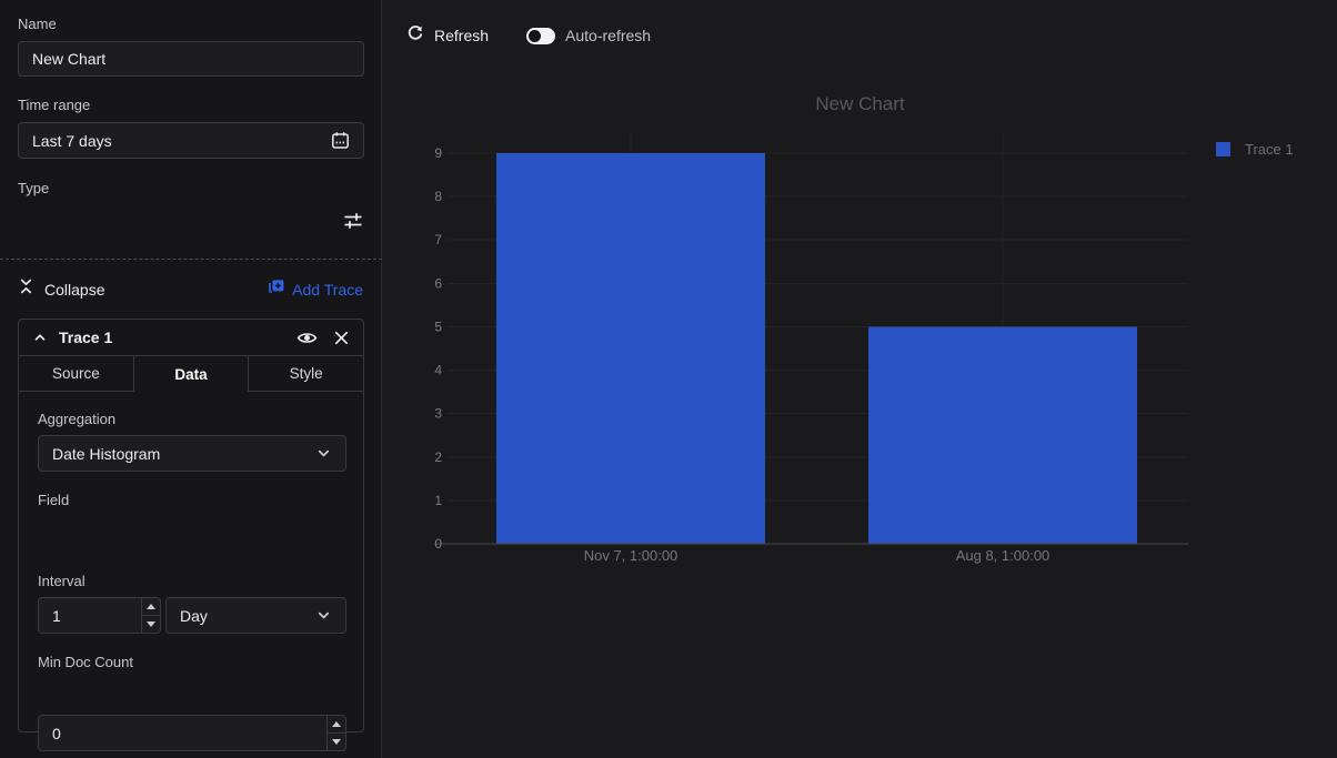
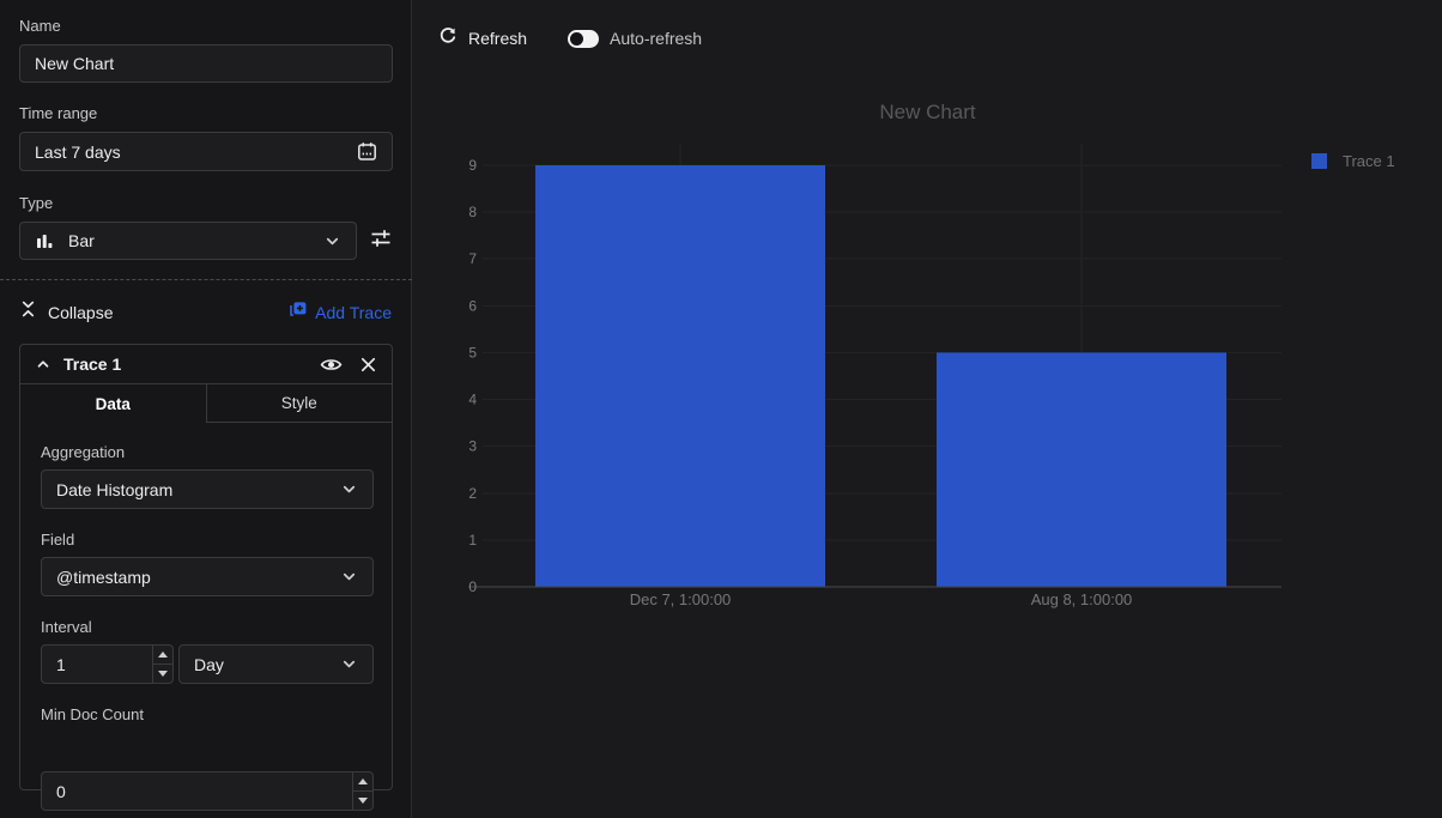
  Name
  New Chart
  Time range
  Last 7 days
  Type
+ Bar
  Collapse
  Add Trace
  Trace 1
- Source
  Data
  Style
  Aggregation
  Date Histogram
  Field
+ @timestamp
  Interval
  1
  Day
  Min Doc Count
  0
  Refresh
  Auto-refresh
  New Chart
  Trace 1
  0
  1
  2
  3
  4
  5
  6
  7
  8
  9
- Nov 7, 1:00:00
+ Dec 7, 1:00:00
  Aug 8, 1:00:00
